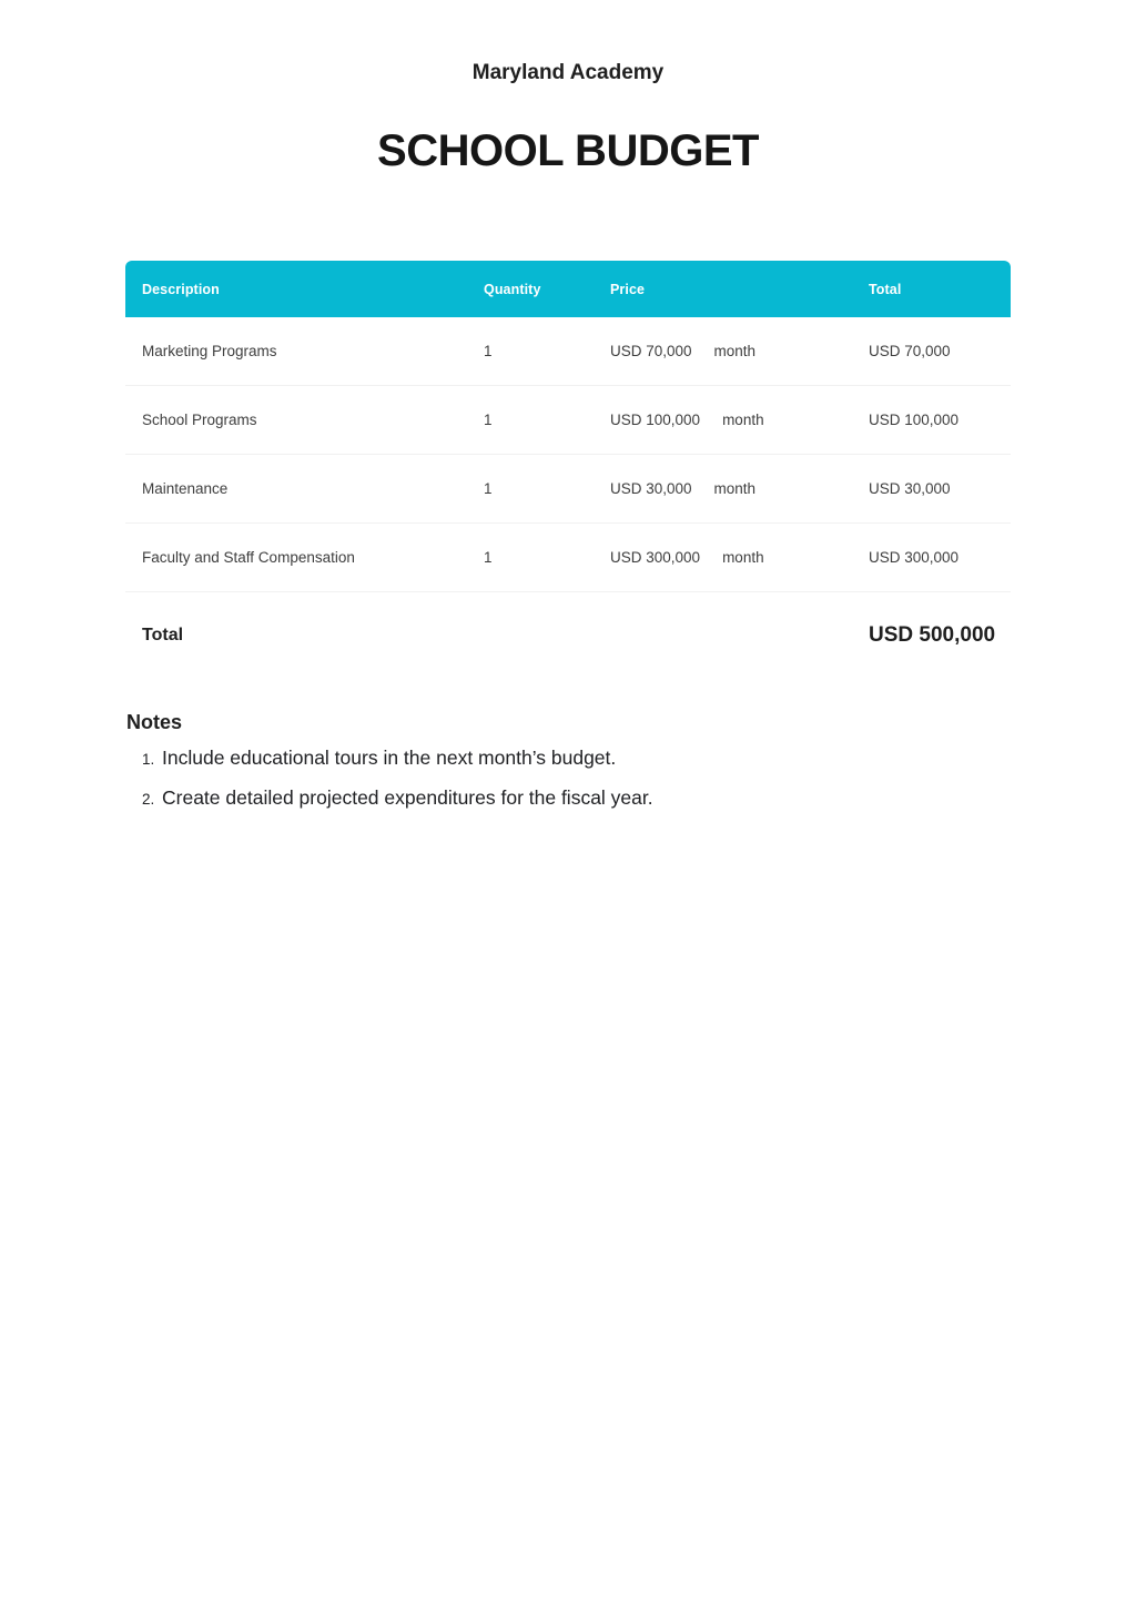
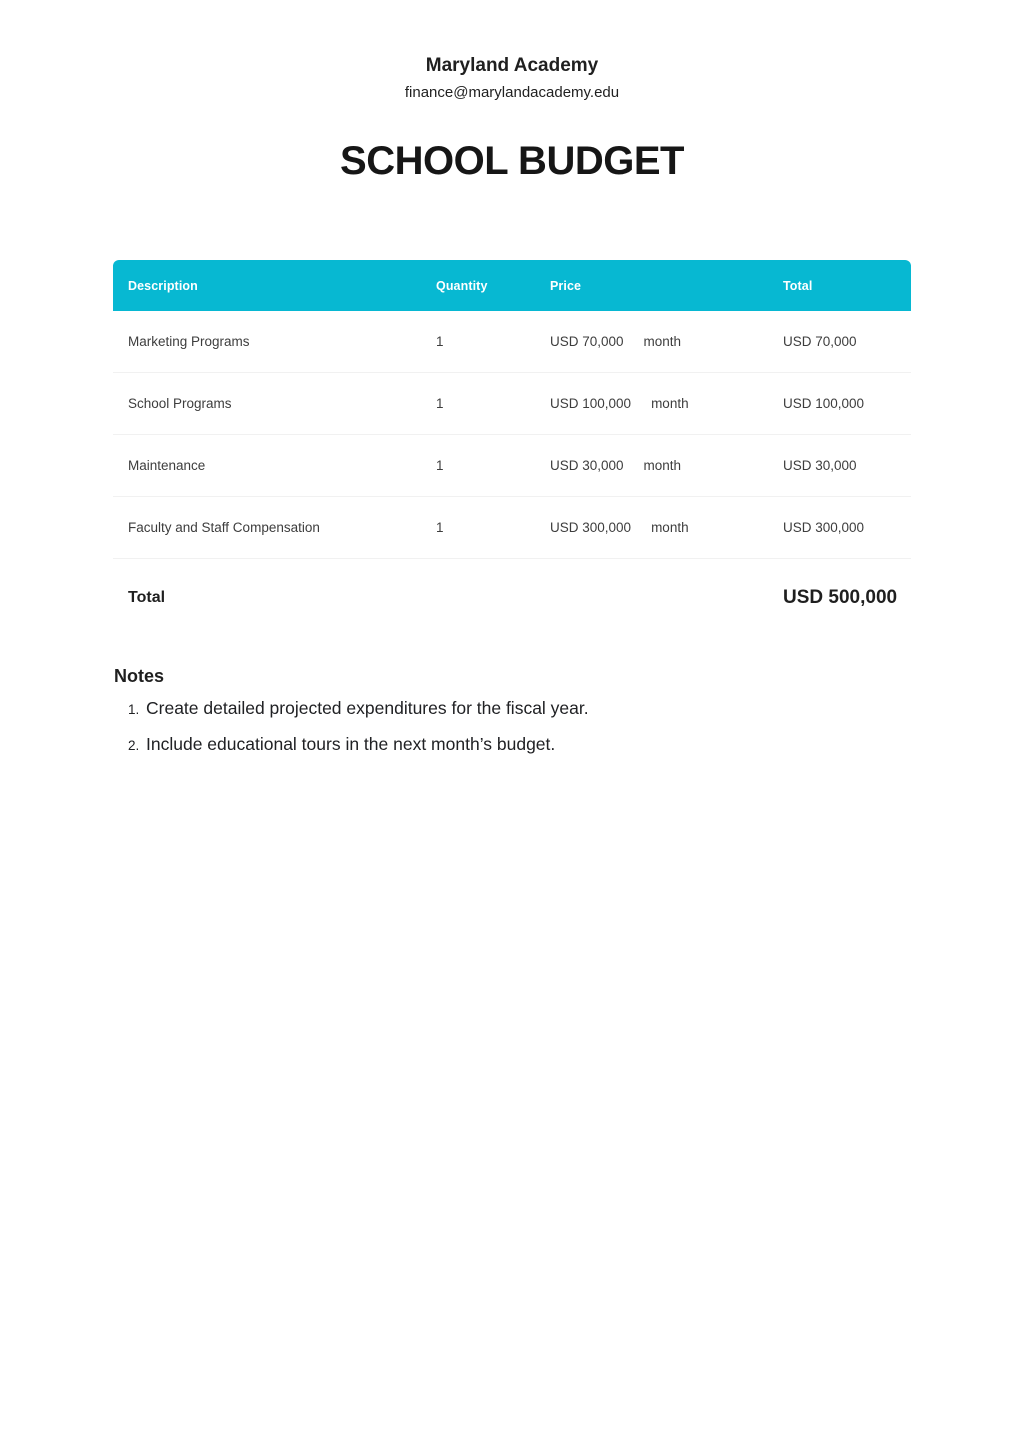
  Maryland Academy
+ finance@marylandacademy.edu
  SCHOOL BUDGET
  Description
  Quantity
  Price
  Total
  Marketing Programs
  1
  USD 70,000
  month
  USD 70,000
  School Programs
  1
  USD 100,000
  month
  USD 100,000
  Maintenance
  1
  USD 30,000
  month
  USD 30,000
  Faculty and Staff Compensation
  1
  USD 300,000
  month
  USD 300,000
  Total
  USD 500,000
  Notes
  1.
- Include educational tours in the next month’s budget.
+ Create detailed projected expenditures for the fiscal year.
  2.
- Create detailed projected expenditures for the fiscal year.
+ Include educational tours in the next month’s budget.
